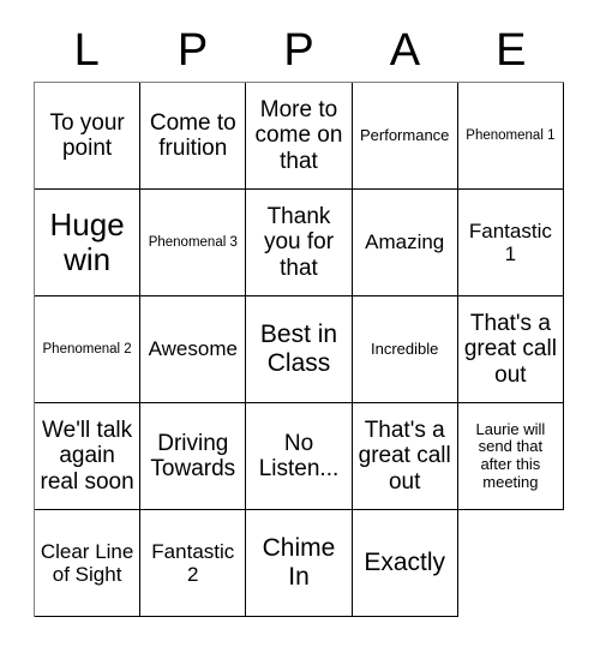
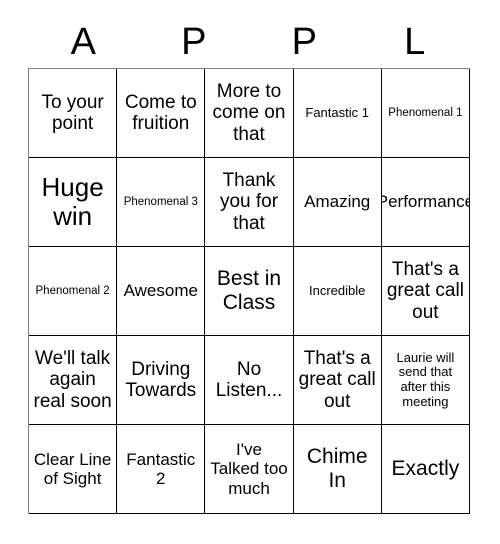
- L
+ A
  P
  P
- A
+ L
- E
  To your point
  Come to fruition
  More to come on that
- Performance
+ Fantastic 1
  Phenomenal 1
  Huge win
  Phenomenal 3
  Thank you for that
  Amazing
- Fantastic 1
+ Performance
  Phenomenal 2
  Awesome
  Best in Class
  Incredible
  That's a great call out
  We'll talk again real soon
  Driving Towards
  No Listen...
  That's a great call out
  Laurie will send that after this meeting
  Clear Line of Sight
  Fantastic 2
+ I've Talked too much
  Chime In
  Exactly
